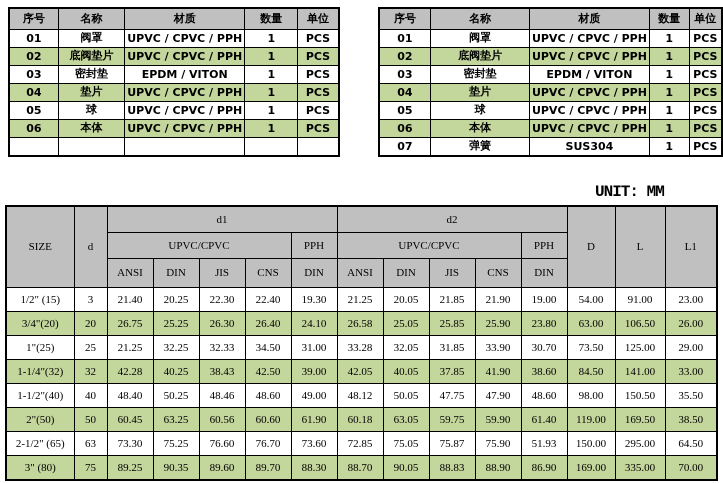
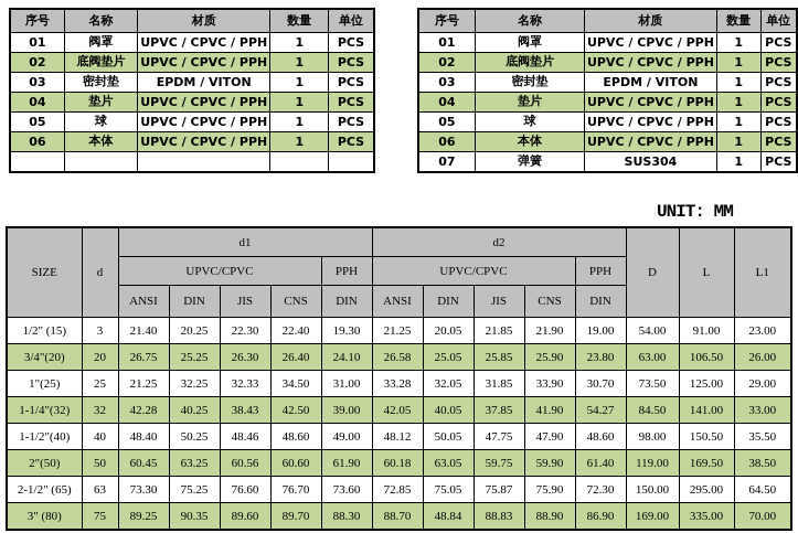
  序号	名称	材质	数量	单位
  01	阀罩	UPVC / CPVC / PPH	1	PCS
  02	底阀垫片	UPVC / CPVC / PPH	1	PCS
  03	密封垫	EPDM / VITON	1	PCS
  04	垫片	UPVC / CPVC / PPH	1	PCS
  05	球	UPVC / CPVC / PPH	1	PCS
  06	本体	UPVC / CPVC / PPH	1	PCS
  序号	名称	材质	数量	单位
  01	阀罩	UPVC / CPVC / PPH	1	PCS
  02	底阀垫片	UPVC / CPVC / PPH	1	PCS
  03	密封垫	EPDM / VITON	1	PCS
  04	垫片	UPVC / CPVC / PPH	1	PCS
  05	球	UPVC / CPVC / PPH	1	PCS
  06	本体	UPVC / CPVC / PPH	1	PCS
  07	弹簧	SUS304	1	PCS
  UNIT: MM
  SIZE	d	d1	d2	D	L	L1
  UPVC/CPVC	PPH	UPVC/CPVC	PPH
  ANSI	DIN	JIS	CNS	DIN	ANSI	DIN	JIS	CNS	DIN
  1/2" (15)	3	21.40	20.25	22.30	22.40	19.30	21.25	20.05	21.85	21.90	19.00	54.00	91.00	23.00
  3/4"(20)	20	26.75	25.25	26.30	26.40	24.10	26.58	25.05	25.85	25.90	23.80	63.00	106.50	26.00
  1"(25)	25	21.25	32.25	32.33	34.50	31.00	33.28	32.05	31.85	33.90	30.70	73.50	125.00	29.00
- 1-1/4"(32)	32	42.28	40.25	38.43	42.50	39.00	42.05	40.05	37.85	41.90	38.60	84.50	141.00	33.00
+ 1-1/4"(32)	32	42.28	40.25	38.43	42.50	39.00	42.05	40.05	37.85	41.90	54.27	84.50	141.00	33.00
  1-1/2"(40)	40	48.40	50.25	48.46	48.60	49.00	48.12	50.05	47.75	47.90	48.60	98.00	150.50	35.50
  2"(50)	50	60.45	63.25	60.56	60.60	61.90	60.18	63.05	59.75	59.90	61.40	119.00	169.50	38.50
- 2-1/2" (65)	63	73.30	75.25	76.60	76.70	73.60	72.85	75.05	75.87	75.90	51.93	150.00	295.00	64.50
+ 2-1/2" (65)	63	73.30	75.25	76.60	76.70	73.60	72.85	75.05	75.87	75.90	72.30	150.00	295.00	64.50
- 3" (80)	75	89.25	90.35	89.60	89.70	88.30	88.70	90.05	88.83	88.90	86.90	169.00	335.00	70.00
+ 3" (80)	75	89.25	90.35	89.60	89.70	88.30	88.70	48.84	88.83	88.90	86.90	169.00	335.00	70.00
